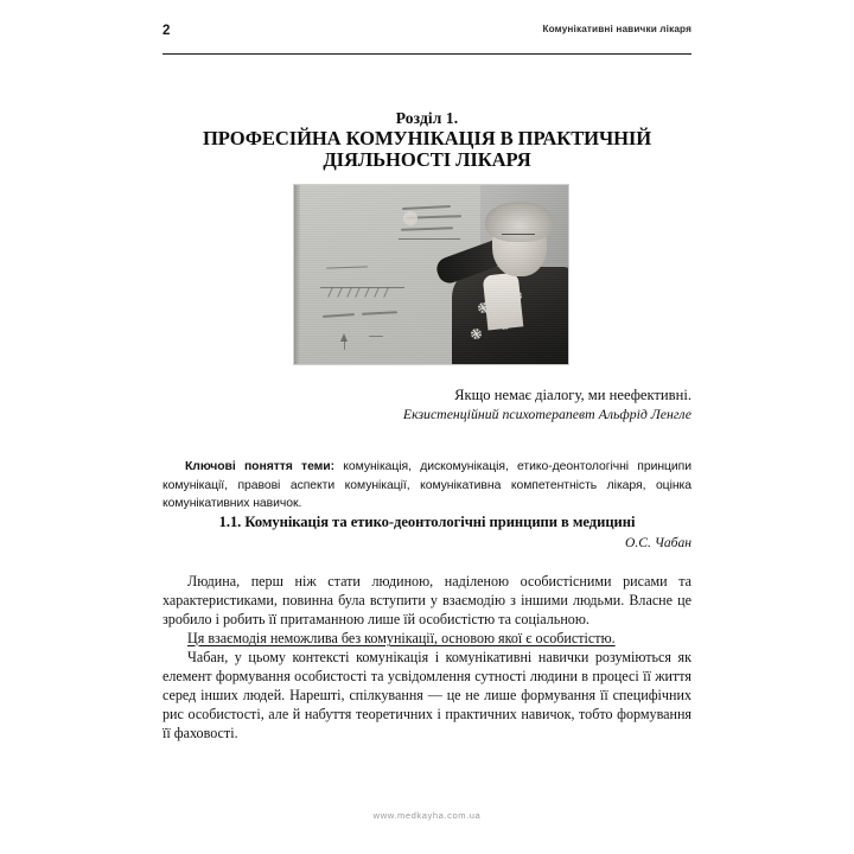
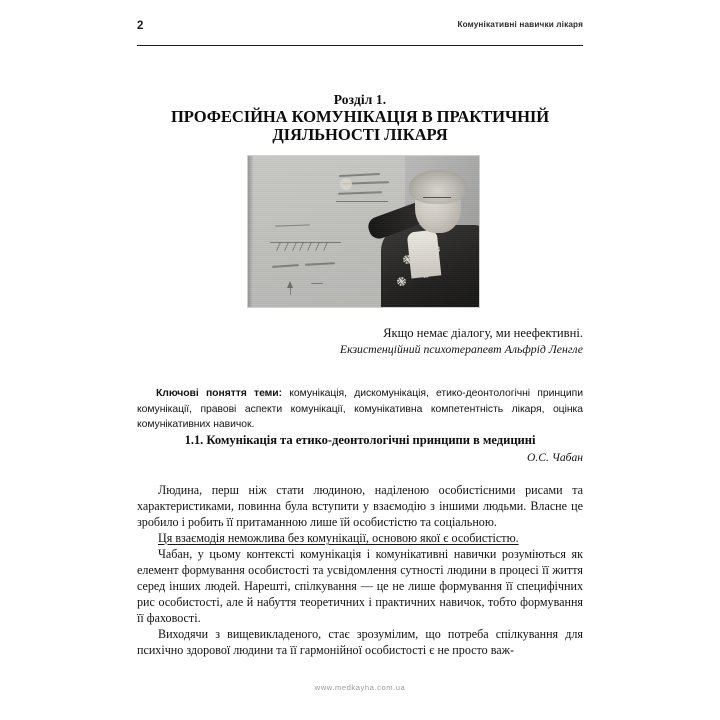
  2
  Комунікативні навички лікаря
  Розділ 1.
  ПРОФЕСІЙНА КОМУНІКАЦІЯ В ПРАКТИЧНІЙ ДІЯЛЬНОСТІ ЛІКАРЯ
  Якщо немає діалогу, ми неефективні.
  Екзистенційний психотерапевт Альфрід Ленгле
  Ключові поняття теми: комунікація, дискомунікація, етико-деонтологічні принципи комунікації, правові аспекти комунікації, комунікативна компетентність лікаря, оцінка комунікативних навичок.
  1.1. Комунікація та етико-деонтологічні принципи в медицині
  О.С. Чабан
  Людина, перш ніж стати людиною, наділеною особистісними рисами та характеристиками, повинна була вступити у взаємодію з іншими людьми. Власне це зробило і робить її притаманною лише їй особистістю та соціальною.
  Ця взаємодія неможлива без комунікації, основою якої є особистістю.
  Чабан, у цьому контексті комунікація і комунікативні навички розуміються як елемент формування особистості та усвідомлення сутності людини в процесі її життя серед інших людей. Нарешті, спілкування — це не лише формування її специфічних рис особистості, але й набуття теоретичних і практичних навичок, тобто формування її фаховості.
+ Виходячи з вищевикладеного, стає зрозумілим, що потреба спілкування для психічно здорової людини та її гармонійної особистості є не просто важ-
  www.medkayha.com.ua
